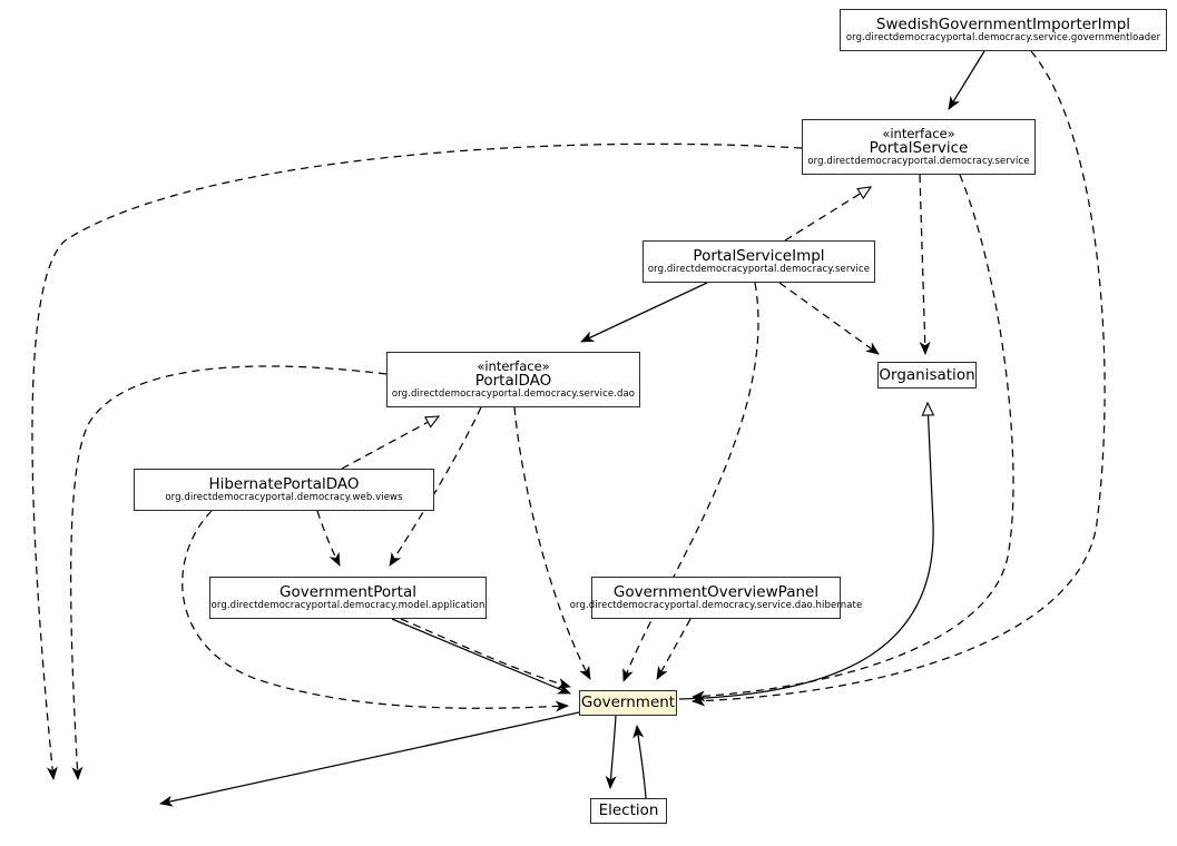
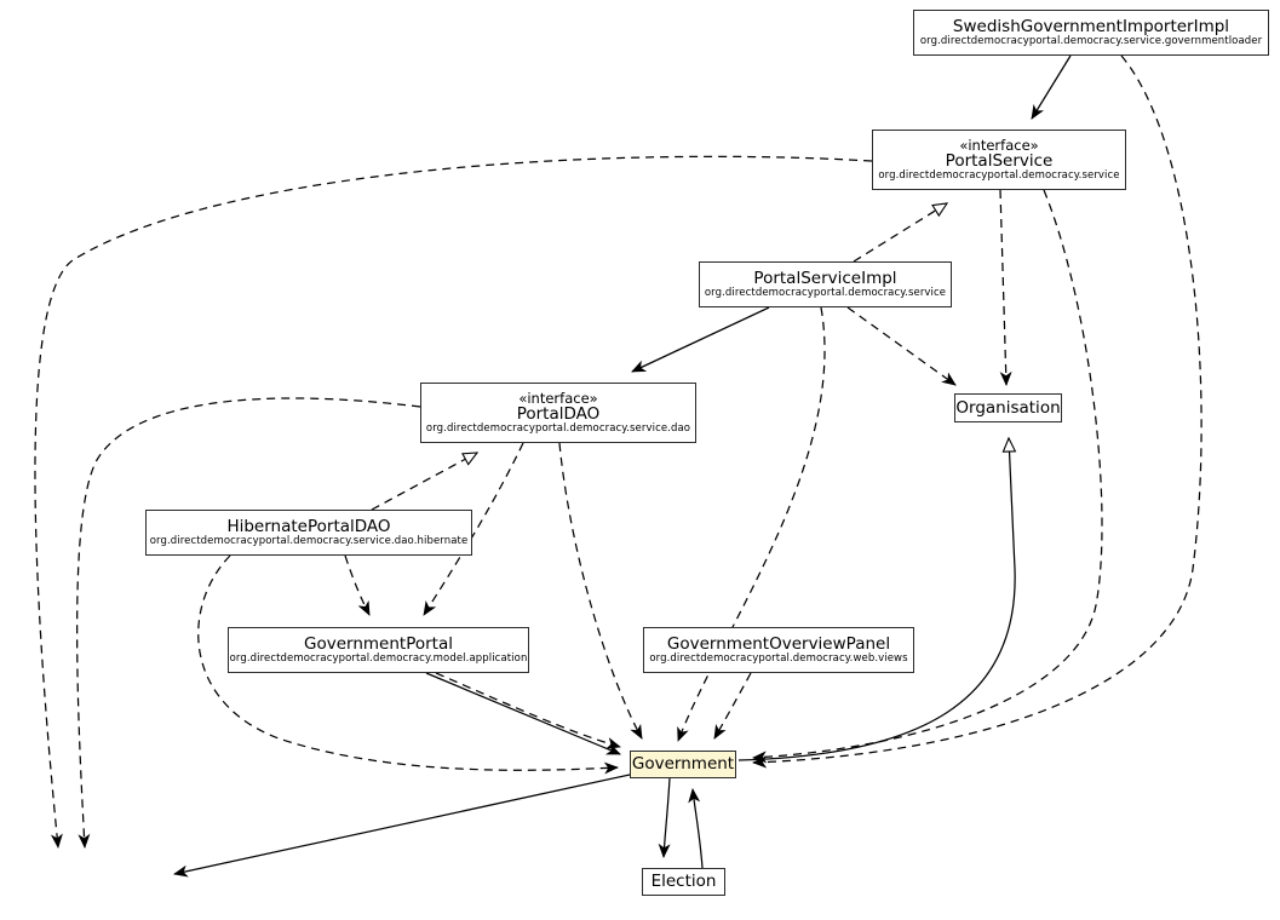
  SwedishGovernmentImporterImpl
  org.directdemocracyportal.democracy.service.governmentloader
  «interface»
  PortalService
  org.directdemocracyportal.democracy.service
  PortalServiceImpl
  org.directdemocracyportal.democracy.service
  «interface»
  PortalDAO
  org.directdemocracyportal.democracy.service.dao
  Organisation
  HibernatePortalDAO
- org.directdemocracyportal.democracy.web.views
+ org.directdemocracyportal.democracy.service.dao.hibernate
  GovernmentPortal
  org.directdemocracyportal.democracy.model.application
  GovernmentOverviewPanel
- org.directdemocracyportal.democracy.service.dao.hibernate
+ org.directdemocracyportal.democracy.web.views
  Government
  Election
